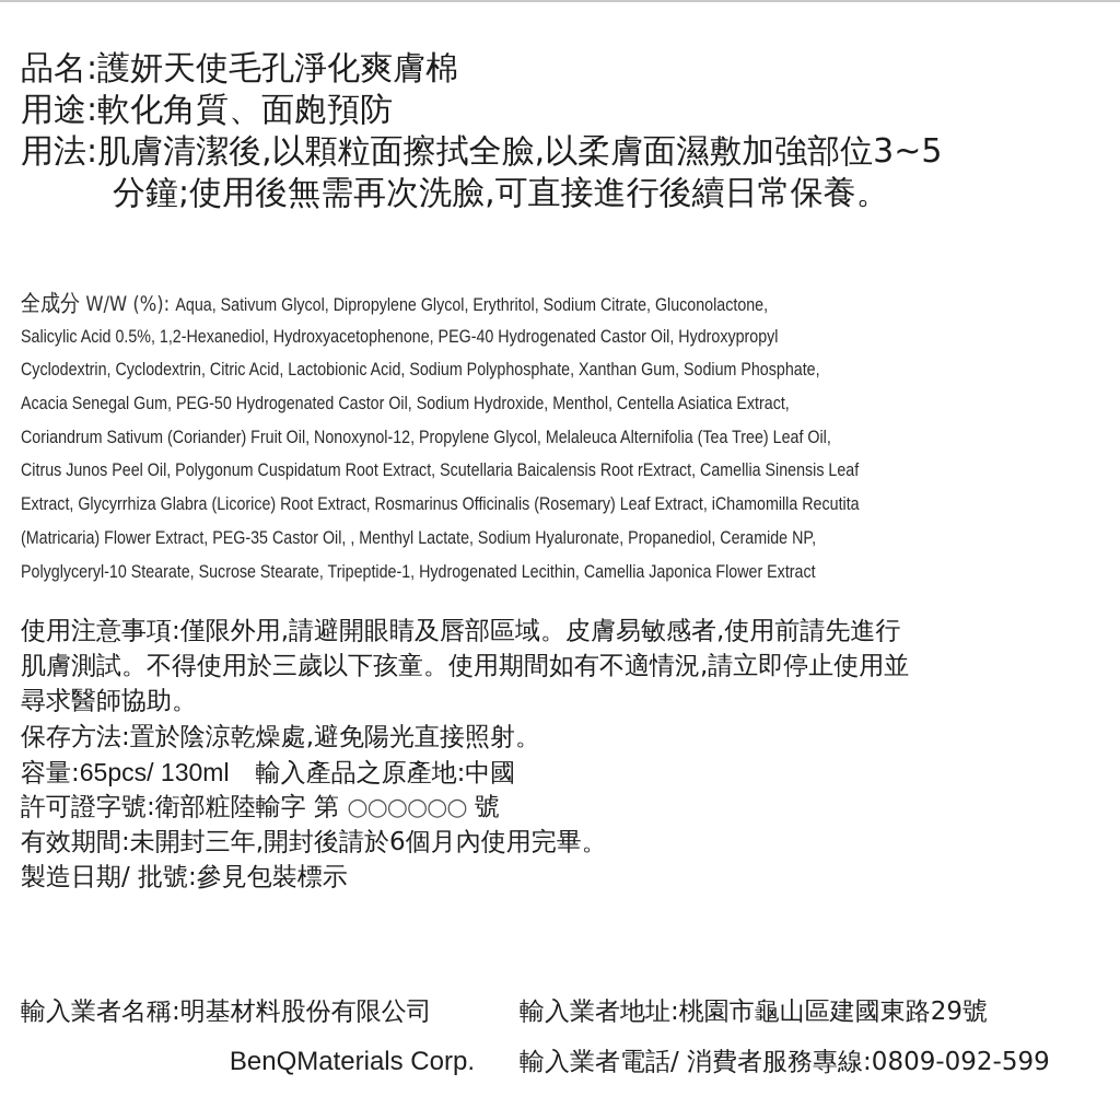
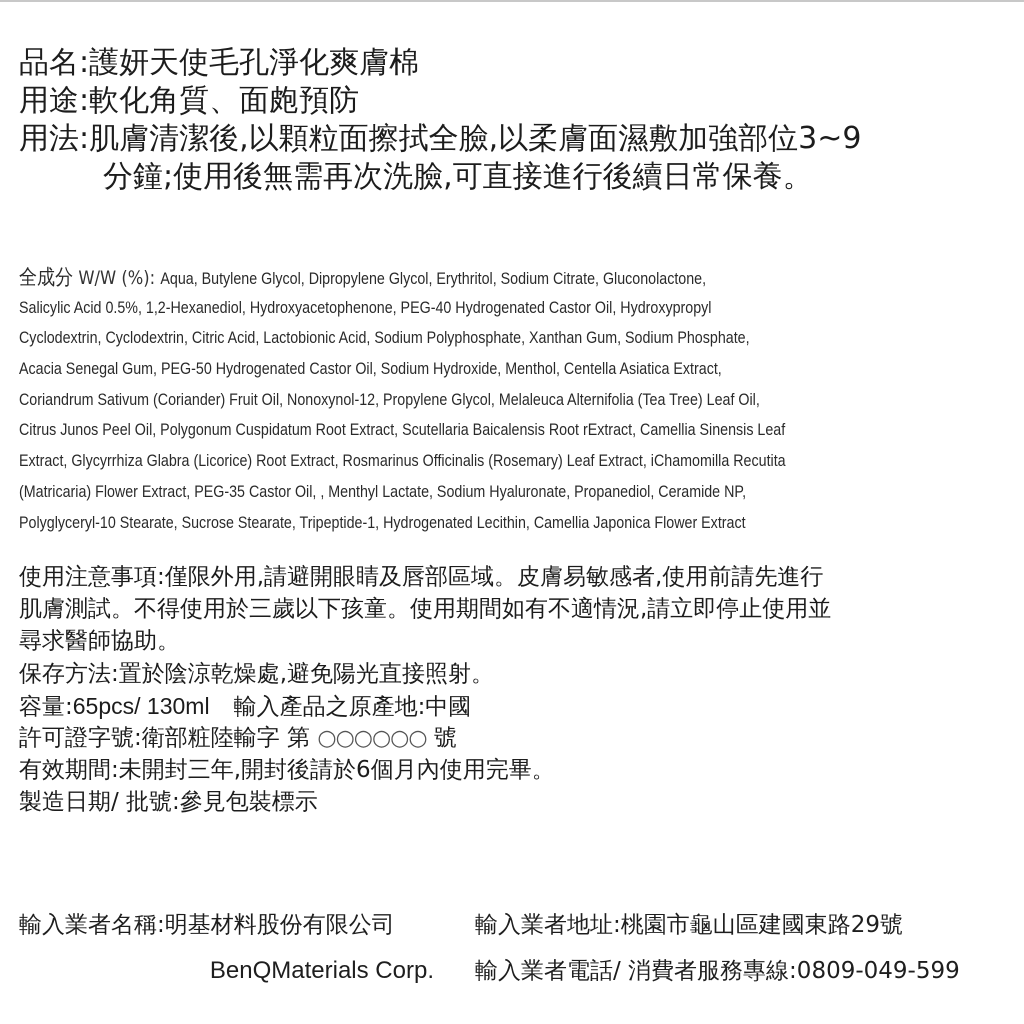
  品名:護妍天使毛孔淨化爽膚棉
  用途:軟化角質、面皰預防
- 用法:肌膚清潔後,以顆粒面擦拭全臉,以柔膚面濕敷加強部位3~5
+ 用法:肌膚清潔後,以顆粒面擦拭全臉,以柔膚面濕敷加強部位3~9
  分鐘;使用後無需再次洗臉,可直接進行後續日常保養。
- 全成分 W/W (%): Aqua, Sativum Glycol, Dipropylene Glycol, Erythritol, Sodium Citrate, Gluconolactone,
+ 全成分 W/W (%): Aqua, Butylene Glycol, Dipropylene Glycol, Erythritol, Sodium Citrate, Gluconolactone,
  Salicylic Acid 0.5%, 1,2-Hexanediol, Hydroxyacetophenone, PEG-40 Hydrogenated Castor Oil, Hydroxypropyl
  Cyclodextrin, Cyclodextrin, Citric Acid, Lactobionic Acid, Sodium Polyphosphate, Xanthan Gum, Sodium Phosphate,
  Acacia Senegal Gum, PEG-50 Hydrogenated Castor Oil, Sodium Hydroxide, Menthol, Centella Asiatica Extract,
  Coriandrum Sativum (Coriander) Fruit Oil, Nonoxynol-12, Propylene Glycol, Melaleuca Alternifolia (Tea Tree) Leaf Oil,
  Citrus Junos Peel Oil, Polygonum Cuspidatum Root Extract, Scutellaria Baicalensis Root rExtract, Camellia Sinensis Leaf
  Extract, Glycyrrhiza Glabra (Licorice) Root Extract, Rosmarinus Officinalis (Rosemary) Leaf Extract, iChamomilla Recutita
  (Matricaria) Flower Extract, PEG-35 Castor Oil, , Menthyl Lactate, Sodium Hyaluronate, Propanediol, Ceramide NP,
  Polyglyceryl-10 Stearate, Sucrose Stearate, Tripeptide-1, Hydrogenated Lecithin, Camellia Japonica Flower Extract
  使用注意事項:僅限外用,請避開眼睛及唇部區域。皮膚易敏感者,使用前請先進行
  肌膚測試。不得使用於三歲以下孩童。使用期間如有不適情況,請立即停止使用並
  尋求醫師協助。
  保存方法:置於陰涼乾燥處,避免陽光直接照射。
  容量:65pcs/ 130ml 輸入產品之原產地:中國
  許可證字號:衛部粧陸輸字 第 ○○○○○○ 號
  有效期間:未開封三年,開封後請於6個月內使用完畢。
  製造日期/ 批號:參見包裝標示
  輸入業者名稱:明基材料股份有限公司
  輸入業者地址:桃園市龜山區建國東路29號
  BenQMaterials Corp.
- 輸入業者電話/ 消費者服務專線:0809-092-599
+ 輸入業者電話/ 消費者服務專線:0809-049-599
